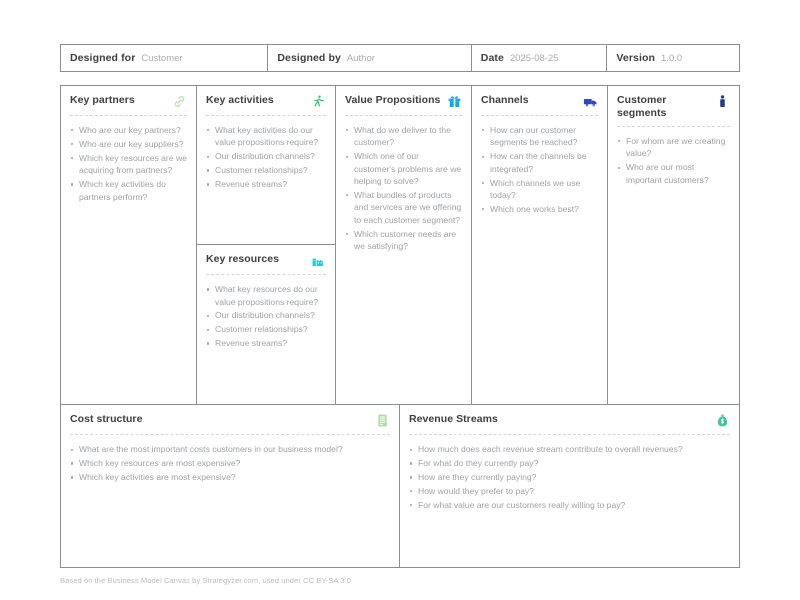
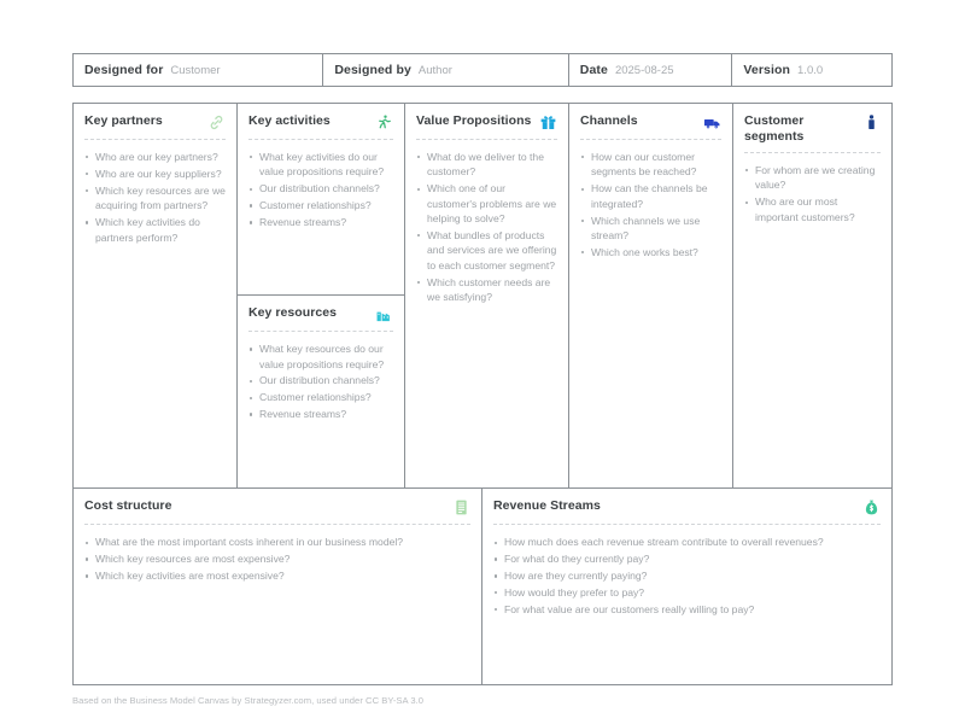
  Designed for
  Customer
  Designed by
  Author
  Date
  2025-08-25
  Version
  1.0.0
  Key partners
  Who are our key partners?
  Who are our key suppliers?
  Which key resources are we acquiring from partners?
  Which key activities do partners perform?
  Key activities
  What key activities do our value propositions require?
  Our distribution channels?
  Customer relationships?
  Revenue streams?
  Key resources
  What key resources do our value propositions require?
  Our distribution channels?
  Customer relationships?
  Revenue streams?
  Value Propositions
  What do we deliver to the customer?
  Which one of our customer's problems are we helping to solve?
  What bundles of products and services are we offering to each customer segment?
  Which customer needs are we satisfying?
  Channels
  How can our customer segments be reached?
  How can the channels be integrated?
- Which channels we use today?
+ Which channels we use stream?
  Which one works best?
  Customer segments
  For whom are we creating value?
  Who are our most important customers?
  Cost structure
- What are the most important costs customers in our business model?
+ What are the most important costs inherent in our business model?
  Which key resources are most expensive?
  Which key activities are most expensive?
  Revenue Streams
  How much does each revenue stream contribute to overall revenues?
  For what do they currently pay?
  How are they currently paying?
  How would they prefer to pay?
  For what value are our customers really willing to pay?
  Based on the Business Model Canvas by Strategyzer.com, used under CC BY-SA 3.0
